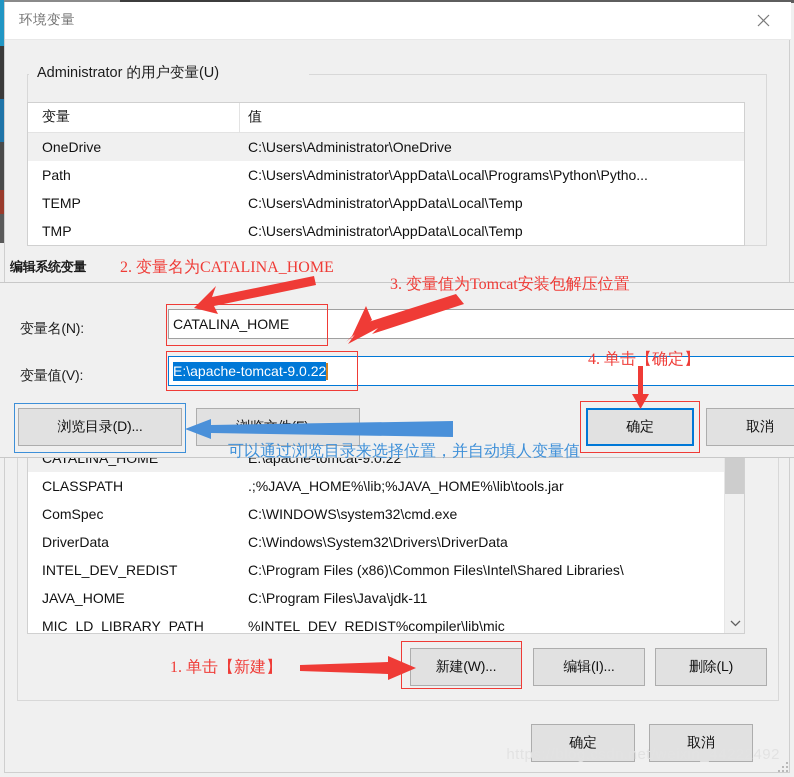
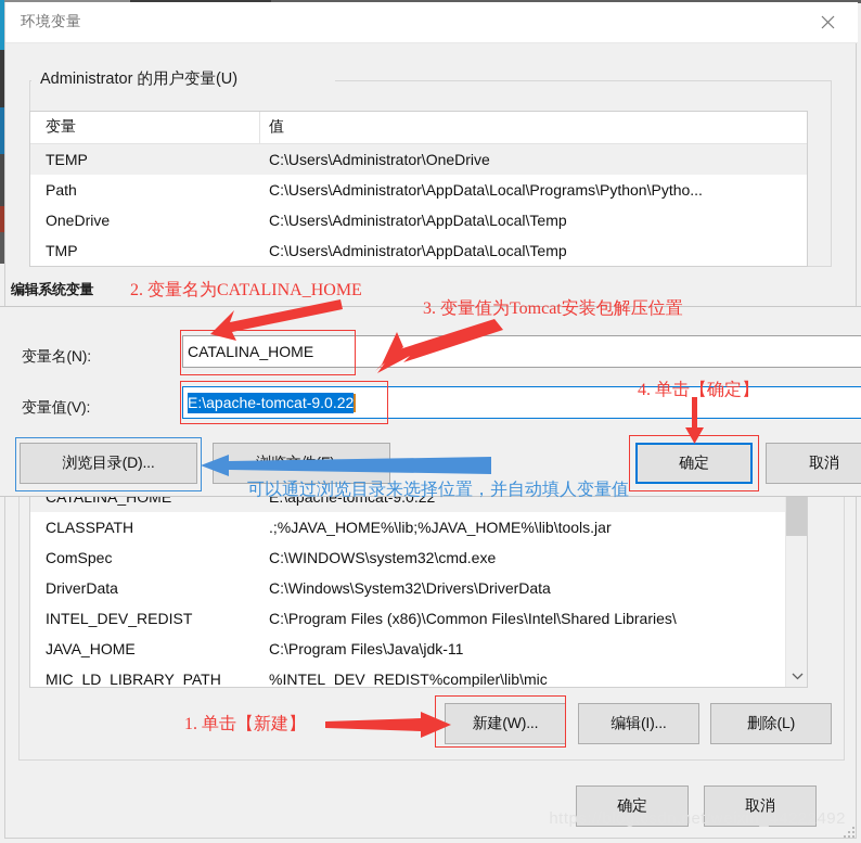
  环境变量
  Administrator 的用户变量(U)
  变量
  值
- OneDrive
+ TEMP
  C:\Users\Administrator\OneDrive
  Path
  C:\Users\Administrator\AppData\Local\Programs\Python\Pytho...
- TEMP
+ OneDrive
  C:\Users\Administrator\AppData\Local\Temp
  TMP
  C:\Users\Administrator\AppData\Local\Temp
  CATALINA_HOME
  E:\apache-tomcat-9.0.22
  CLASSPATH
  .;%JAVA_HOME%\lib;%JAVA_HOME%\lib\tools.jar
  ComSpec
  C:\WINDOWS\system32\cmd.exe
  DriverData
  C:\Windows\System32\Drivers\DriverData
  INTEL_DEV_REDIST
  C:\Program Files (x86)\Common Files\Intel\Shared Libraries\
  JAVA_HOME
  C:\Program Files\Java\jdk-11
  MIC_LD_LIBRARY_PATH
  %INTEL_DEV_REDIST%compiler\lib\mic
  新建(W)...
  编辑(I)...
  删除(L)
  确定
  取消
  编辑系统变量
  变量名(N):
  变量值(V):
  CATALINA_HOME
  E:\apache-tomcat-9.0.22
  浏览目录(D)...
  确定
  取消
  2. 变量名为CATALINA_HOME
  3. 变量值为Tomcat安装包解压位置
  4. 单击【确定】
  可以通过浏览目录来选择位置，并自动填人变量值
  1. 单击【新建】
  https://blog.csdn.net/weixin_44222492
